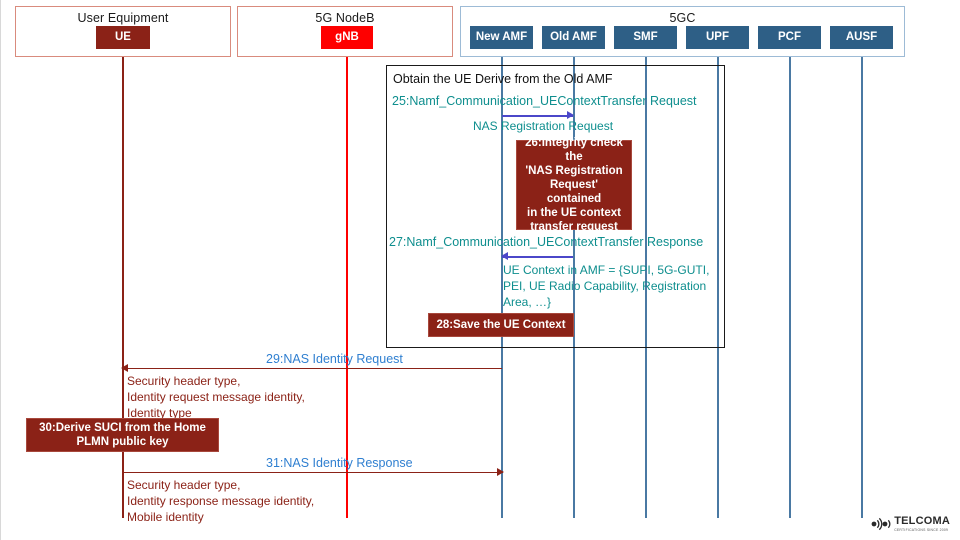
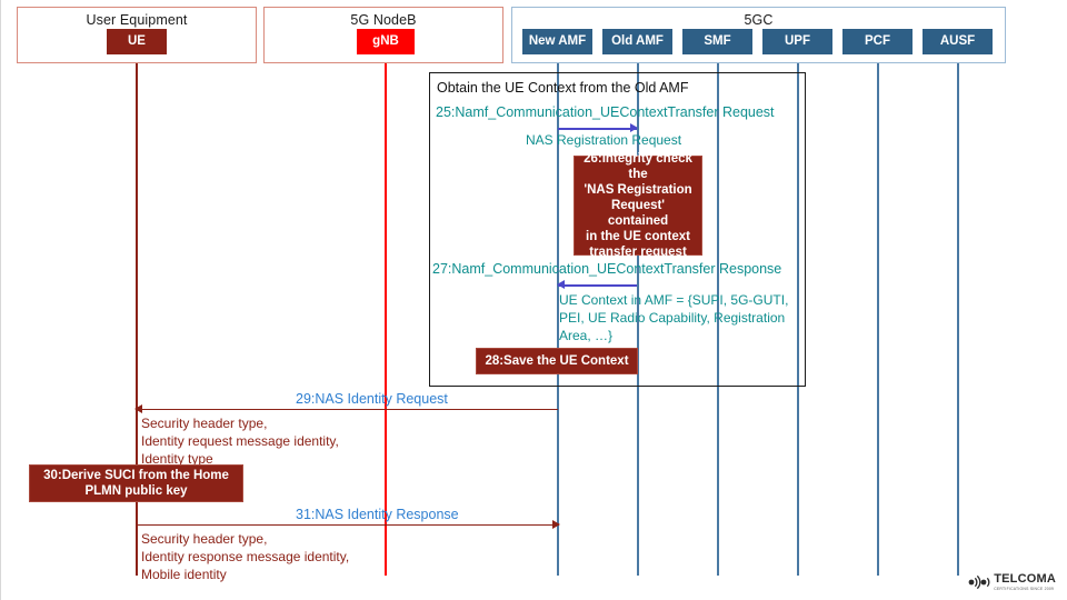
  User Equipment
  UE
  5G NodeB
  gNB
  5GC
  New AMF
  Old AMF
  SMF
  UPF
  PCF
  AUSF
- Obtain the UE Derive from the Old AMF
+ Obtain the UE Context from the Old AMF
  25:Namf_Communication_UEContextTransfer Request
  NAS Registration Request
  26:Integrity check
  the
  'NAS Registration
  Request' contained
  in the UE context
  transfer request
  27:Namf_Communication_UEContextTransfer Response
  UE Context in AMF = {SUPI, 5G-GUTI,
  PEI, UE Radio Capability, Registration
  Area, …}
  28:Save the UE Context
  29:NAS Identity Request
  Security header type,
  Identity request message identity,
  Identity type
  30:Derive SUCI from the Home
  PLMN public key
  31:NAS Identity Response
  Security header type,
  Identity response message identity,
  Mobile identity
  TELCOMA
